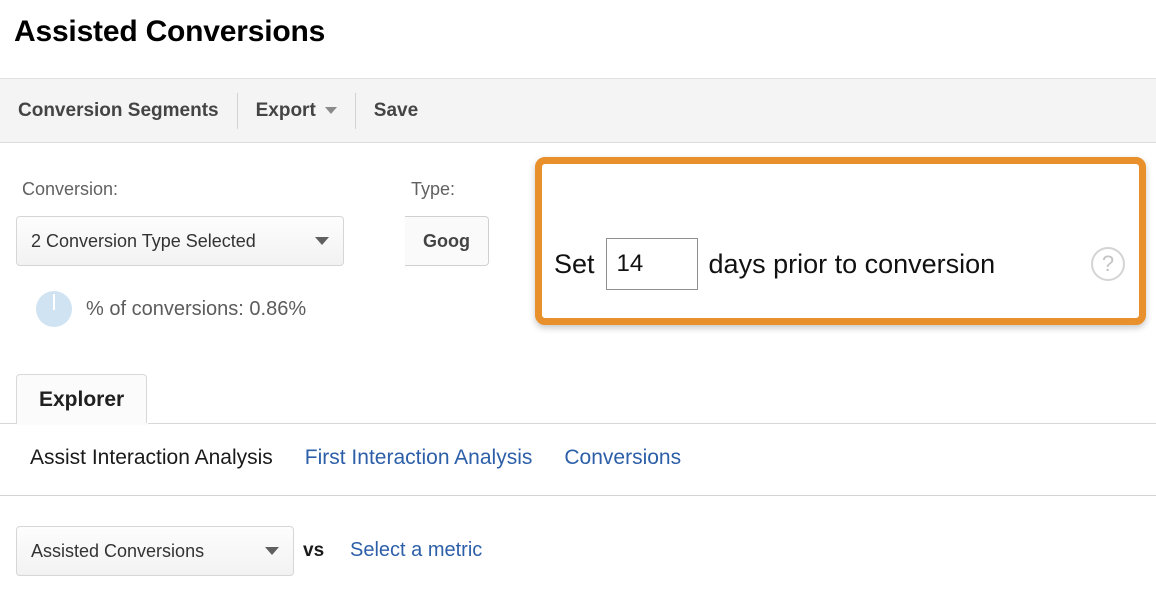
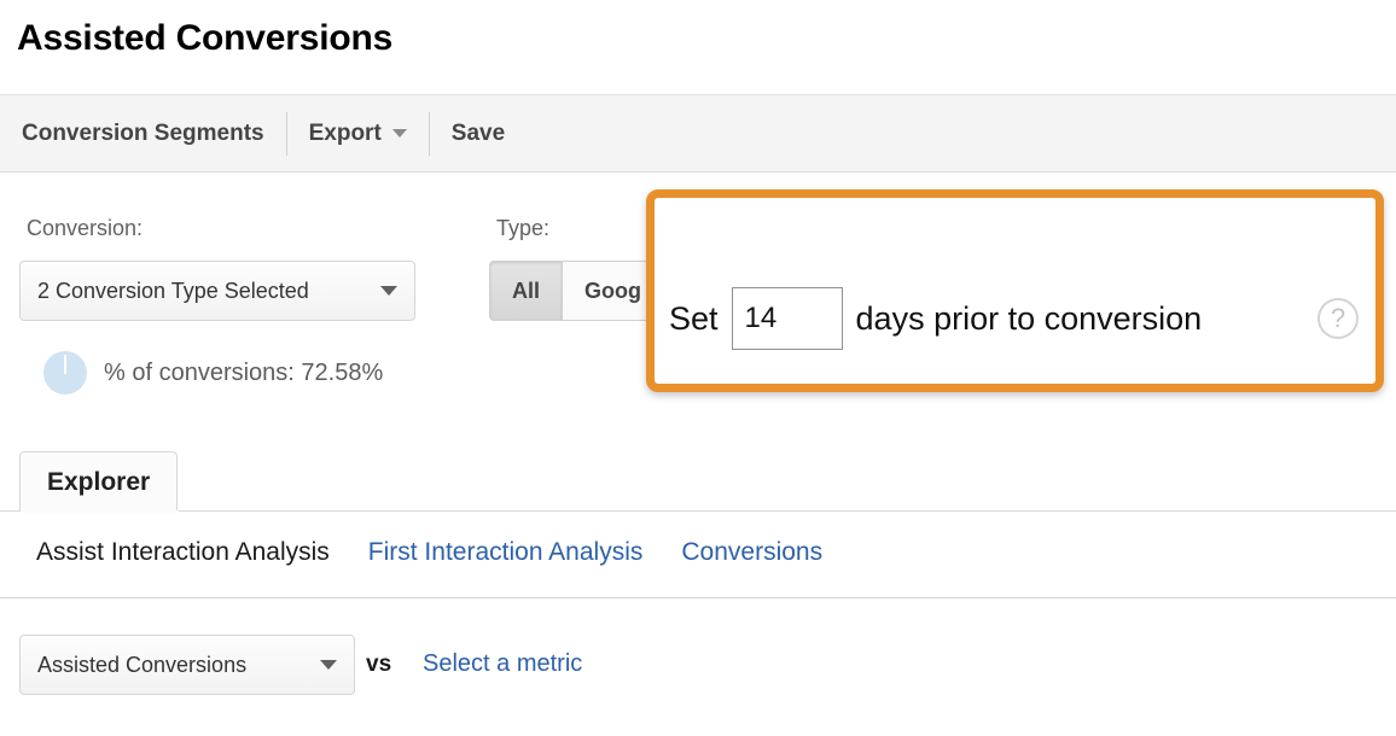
  Assisted Conversions
  Conversion Segments
  Export
  Save
  Conversion:
  2 Conversion Type Selected
- % of conversions: 0.86%
+ % of conversions: 72.58%
  Type:
+ All
  Goog
  Set
  14
  days prior to conversion
  ?
  Explorer
  Assist Interaction Analysis
  First Interaction Analysis
  Conversions
  Assisted Conversions
  vs
  Select a metric
